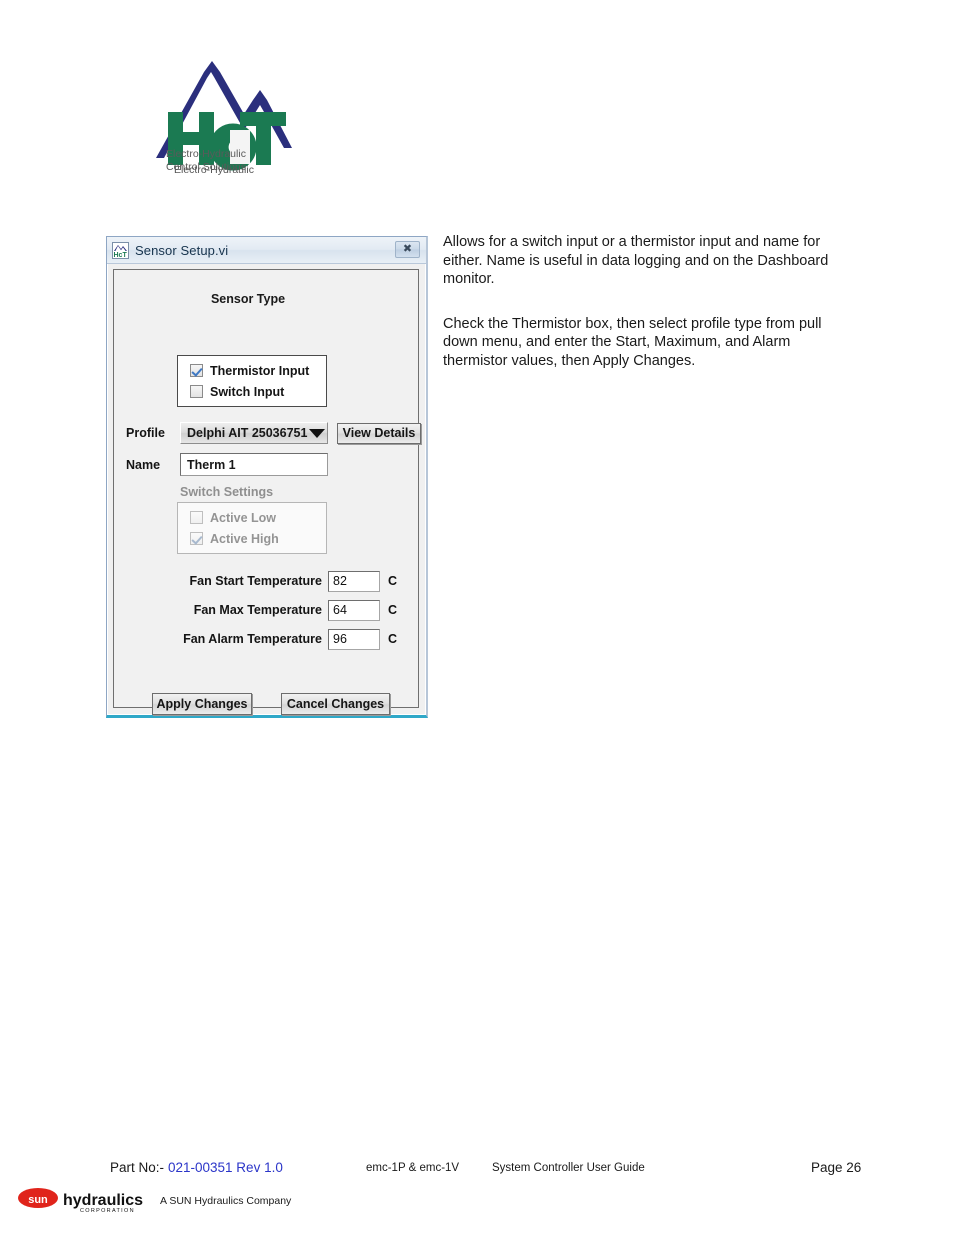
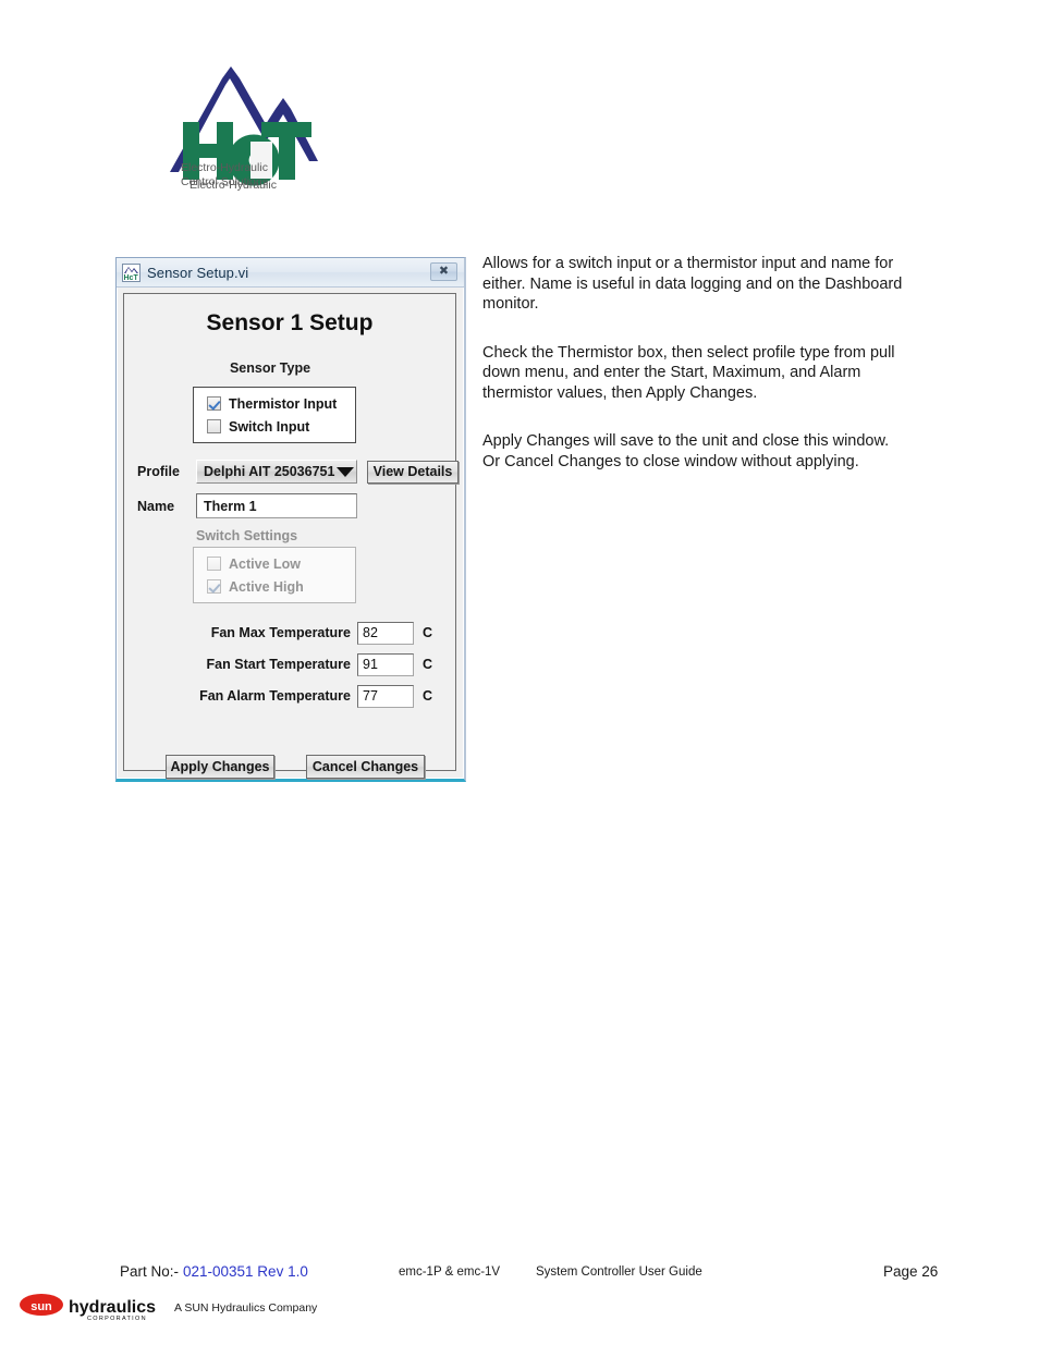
  Electro-Hydraulic
  Electro-Hydraulic
  Control Solutions
  Sensor Setup.vi
  ✖
+ Sensor 1 Setup
  Sensor Type
  Thermistor Input
  Switch Input
  Profile
  Delphi AIT 25036751
  View Details
  Name
  Therm 1
  Switch Settings
  Active Low
  Active High
- Fan Start Temperature
+ Fan Max Temperature
  82
  C
- Fan Max Temperature
+ Fan Start Temperature
- 64
+ 91
  C
  Fan Alarm Temperature
- 96
+ 77
  C
  Apply Changes
  Cancel Changes
  Allows for a switch input or a thermistor input and name for either. Name is useful in data logging and on the Dashboard monitor.
  Check the Thermistor box, then select profile type from pull down menu, and enter the Start, Maximum, and Alarm thermistor values, then Apply Changes.
+ Apply Changes will save to the unit and close this window. Or Cancel Changes to close window without applying.
  Part No:-
  021-00351 Rev 1.0
  emc-1P & emc-1V
  System Controller User Guide
  Page 26
  sun
  hydraulics
  A SUN Hydraulics Company
